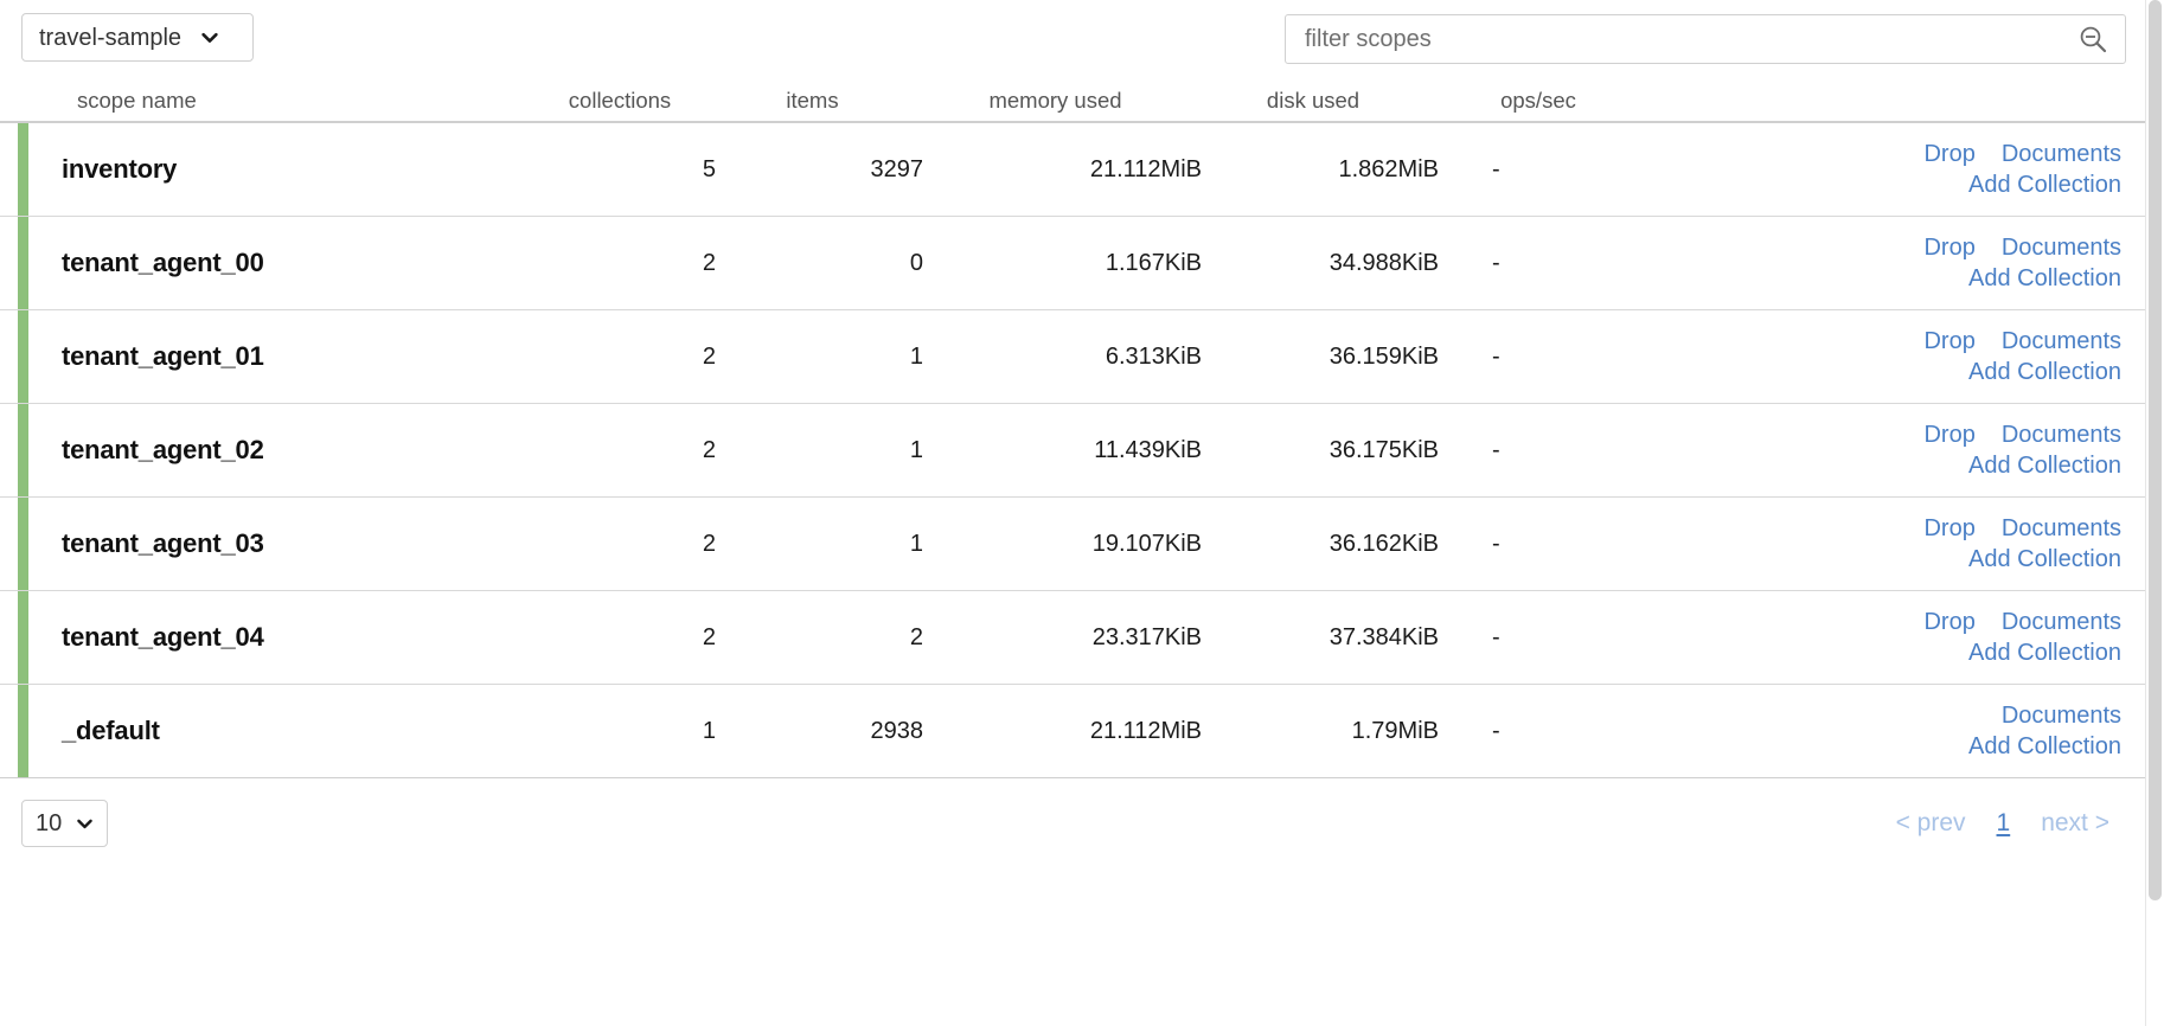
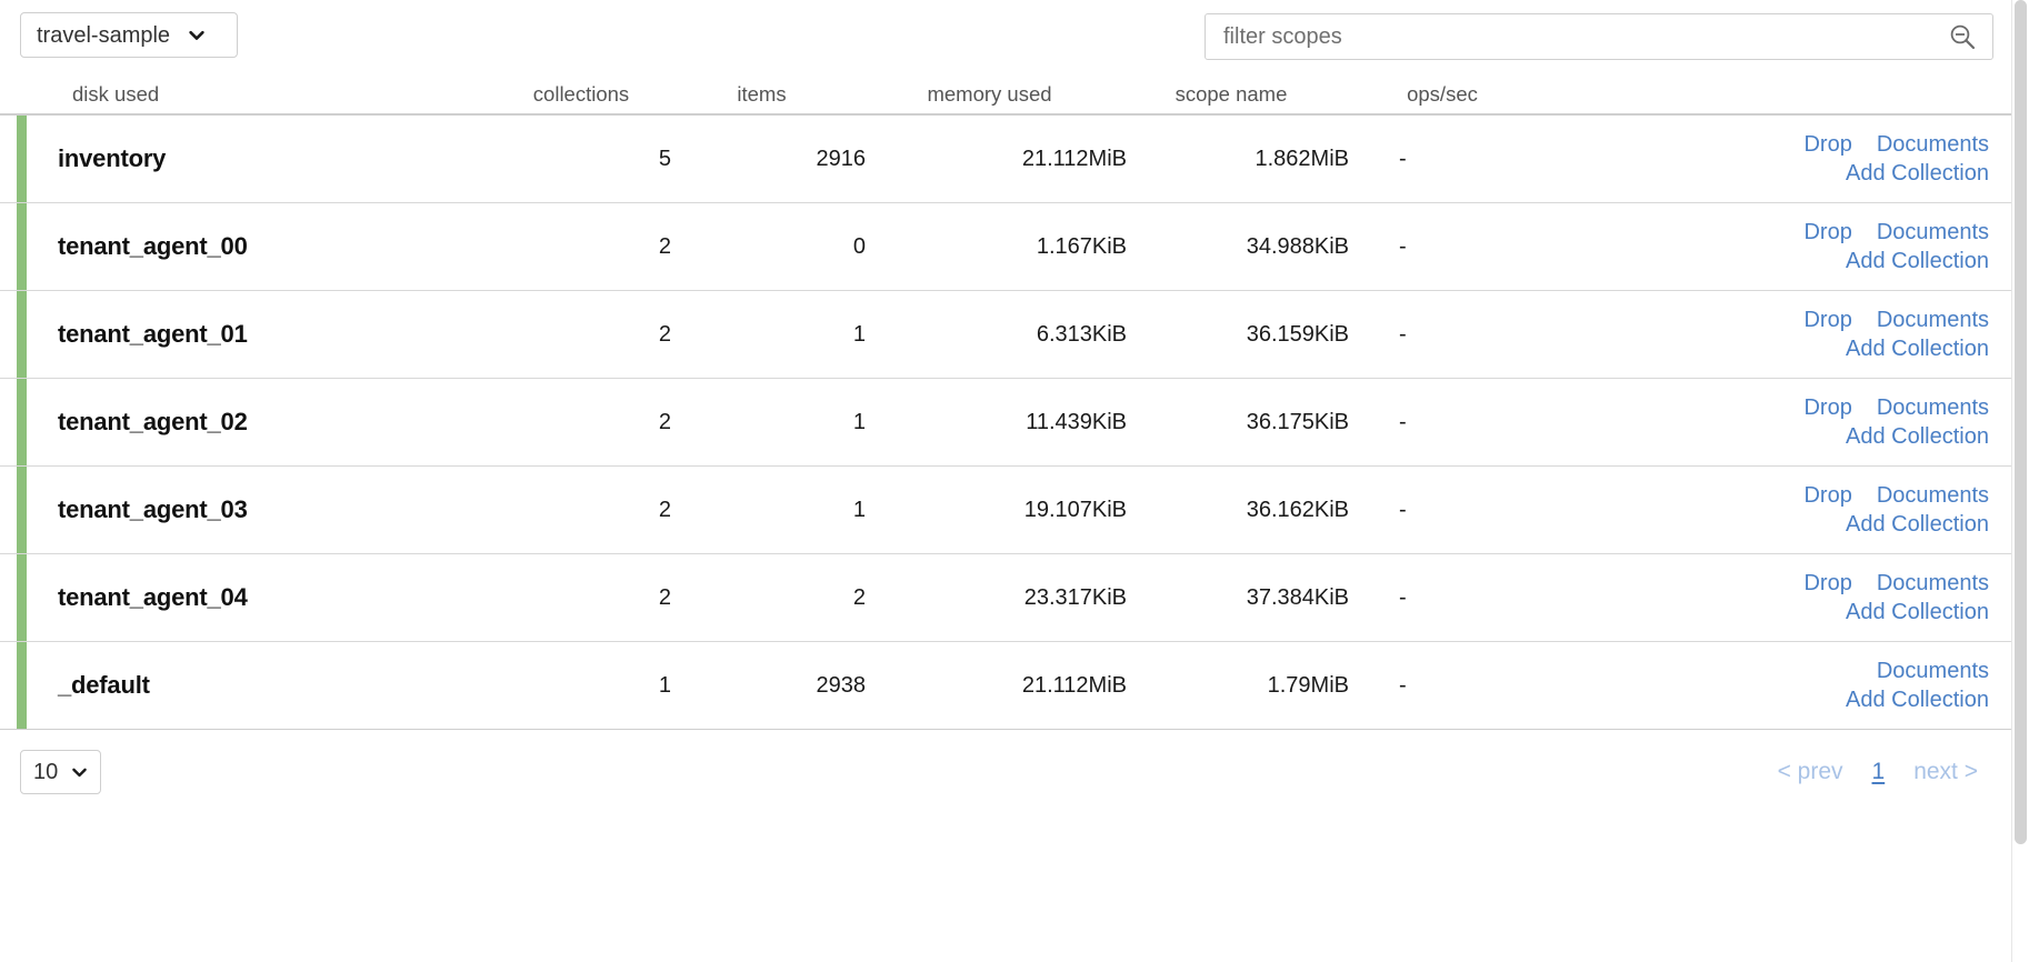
  travel-sample
  filter scopes
- scope name
+ disk used
  collections
  items
  memory used
- disk used
+ scope name
  ops/sec
  inventory
  5
- 3297
+ 2916
  21.112MiB
  1.862MiB
  -
  Drop
  Documents
  Add Collection
  tenant_agent_00
  2
  0
  1.167KiB
  34.988KiB
  -
  Drop
  Documents
  Add Collection
  tenant_agent_01
  2
  1
  6.313KiB
  36.159KiB
  -
  Drop
  Documents
  Add Collection
  tenant_agent_02
  2
  1
  11.439KiB
  36.175KiB
  -
  Drop
  Documents
  Add Collection
  tenant_agent_03
  2
  1
  19.107KiB
  36.162KiB
  -
  Drop
  Documents
  Add Collection
  tenant_agent_04
  2
  2
  23.317KiB
  37.384KiB
  -
  Drop
  Documents
  Add Collection
  _default
  1
  2938
  21.112MiB
  1.79MiB
  -
  Documents
  Add Collection
  10
  < prev
  1
  next >
